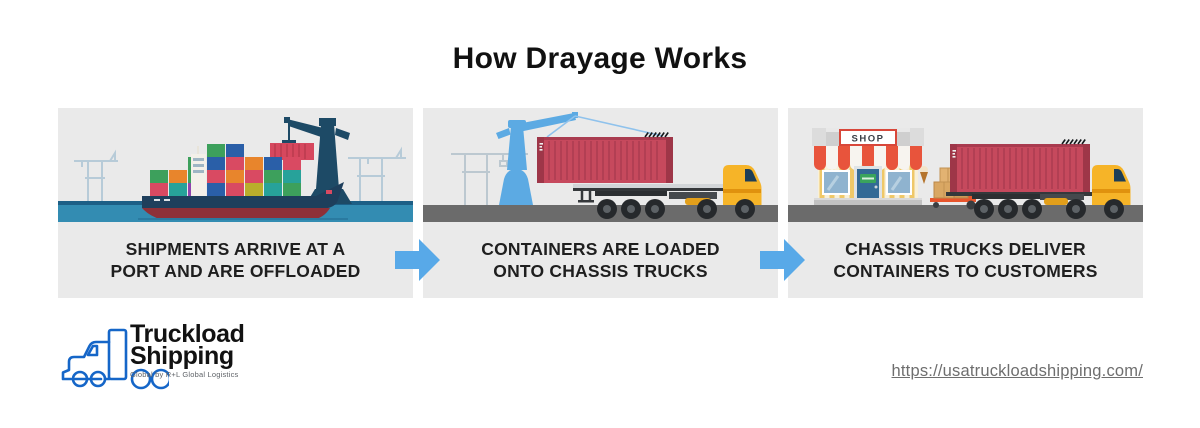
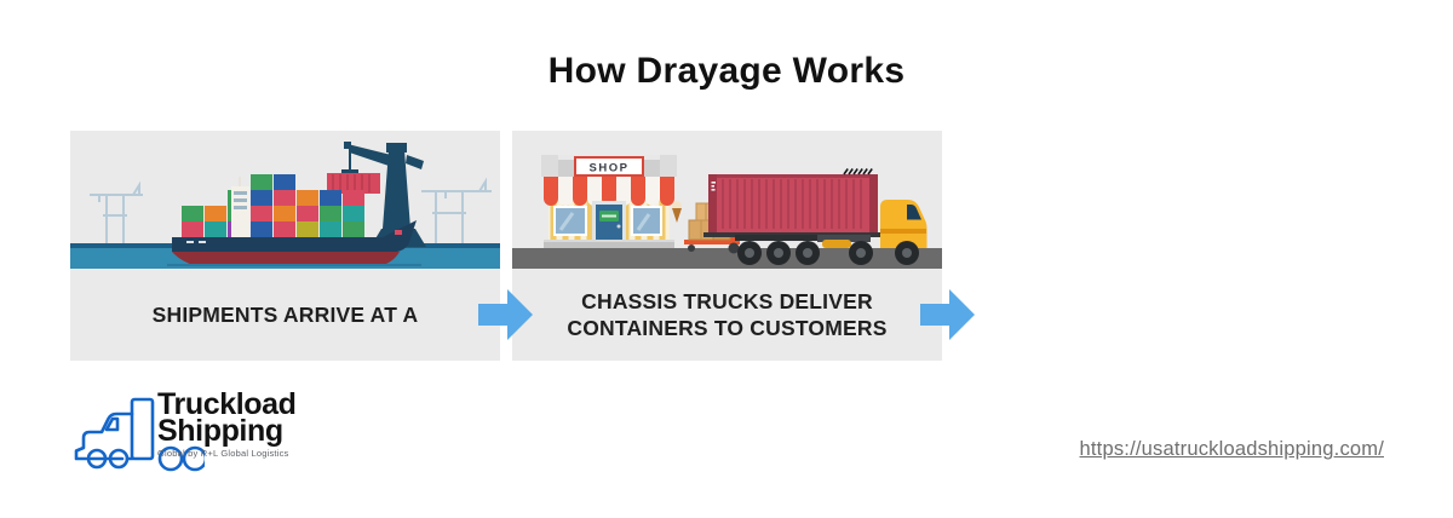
  How Drayage Works
  SHIPMENTS ARRIVE AT A
- PORT AND ARE OFFLOADED
- CONTAINERS ARE LOADED
- ONTO CHASSIS TRUCKS
  SHOP
  CHASSIS TRUCKS DELIVER
  CONTAINERS TO CUSTOMERS
  Truckload
  Shipping
  Global by R+L Global Logistics
  https://usatruckloadshipping.com/
